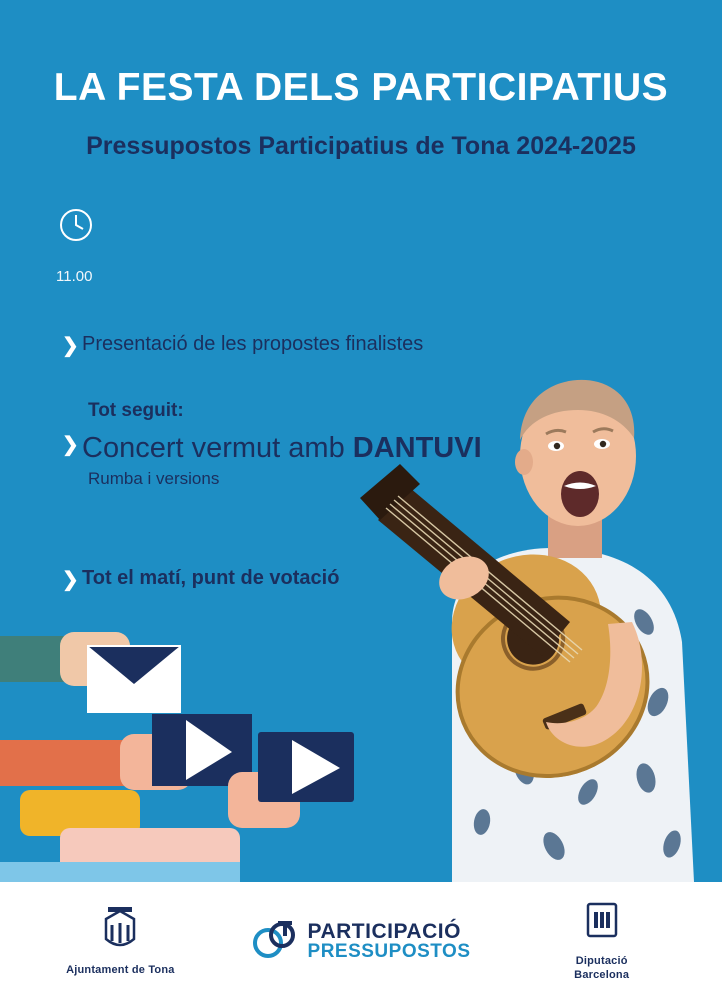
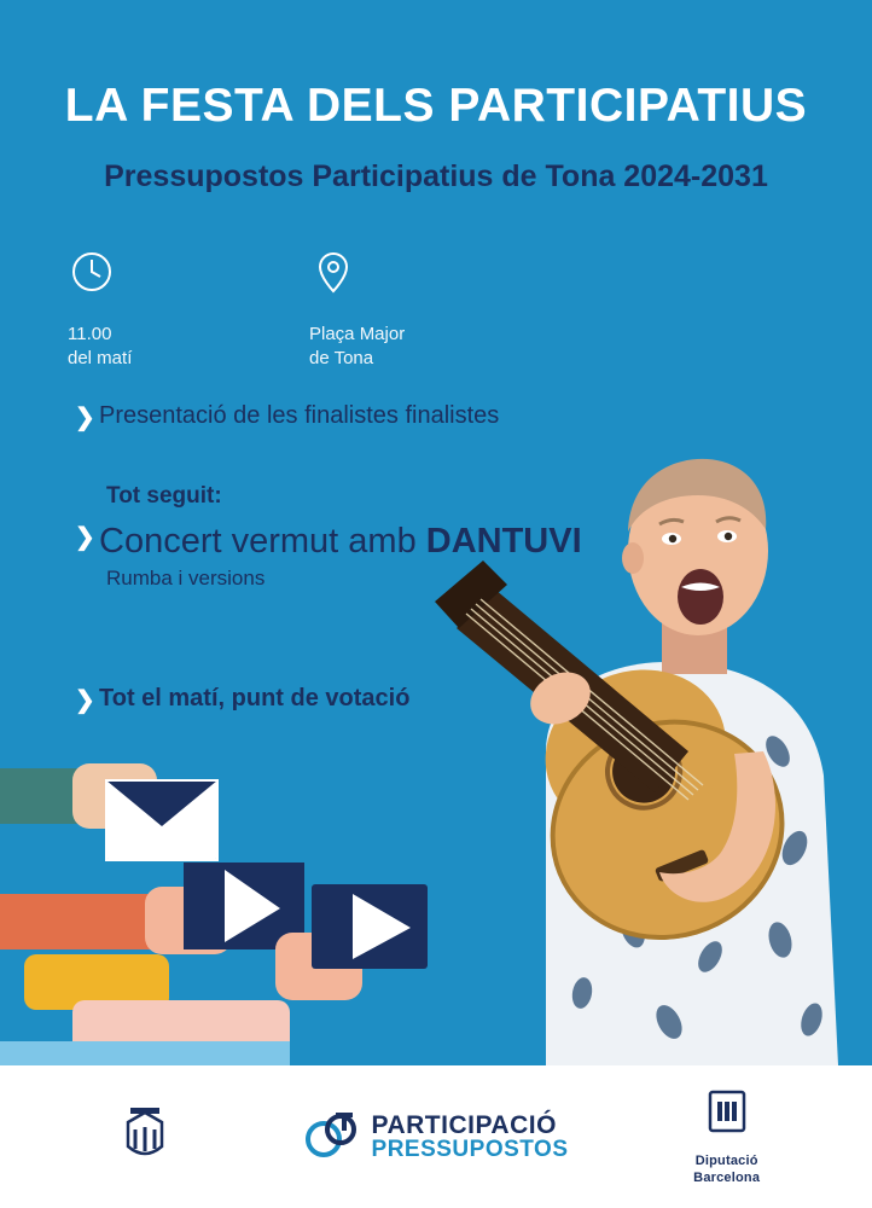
  LA FESTA DELS PARTICIPATIUS
- Pressupostos Participatius de Tona 2024-2025
+ Pressupostos Participatius de Tona 2024-2031
  11.00
+ del matí
+ Plaça Major
+ de Tona
  ❯
- Presentació de les propostes finalistes
+ Presentació de les finalistes finalistes
  Tot seguit:
  ❯
  Concert vermut amb DANTUVI
  Rumba i versions
  ❯
  Tot el matí, punt de votació
- Ajuntament de Tona
  PARTICIPACIÓ
  PRESSUPOSTOS
  Diputació
  Barcelona
